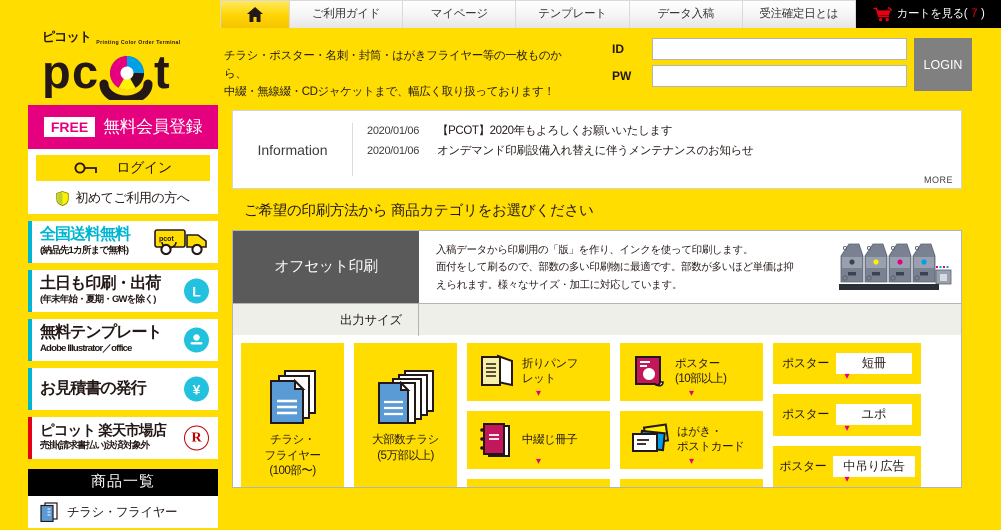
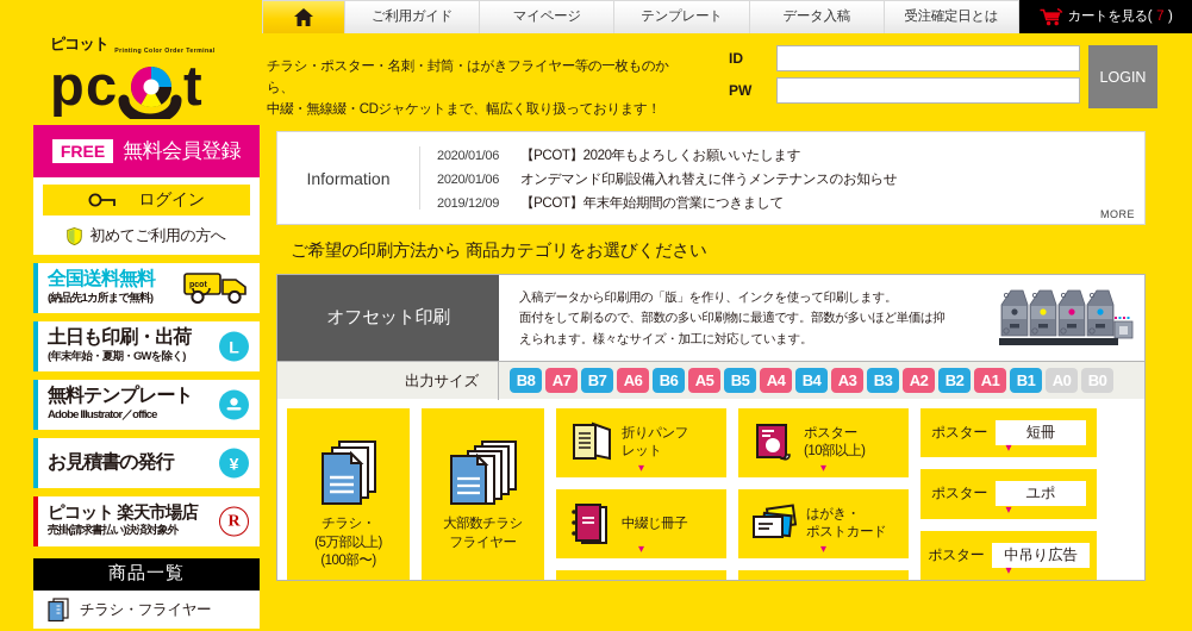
  ご利用ガイド
  マイページ
  テンプレート
  データ入稿
  受注確定日とは
  カートを見る(
  7
  )
  ピコット
  p
  c
  t
  チラシ・ポスター・名刺・封筒・はがきフライヤー等の一枚ものから、
  中綴・無線綴・CDジャケットまで、幅広く取り扱っております！
  ID
  PW
  LOGIN
  FREE
  無料会員登録
  ログイン
  初めてご利用の方へ
  全国送料無料
  (納品先1カ所まで無料)
  土日も印刷・出荷
  (年末年始・夏期・GWを除く)
  L
  無料テンプレート
  Adobe Illustrator／office
  お見積書の発行
  ¥
  ピコット 楽天市場店
  売掛(請求書払い)決済対象外
  R
  商品一覧
  チラシ・フライヤー
  Information
  2020/01/06
  【PCOT】2020年もよろしくお願いいたします
  2020/01/06
  オンデマンド印刷設備入れ替えに伴うメンテナンスのお知らせ
+ 2019/12/09
+ 【PCOT】年末年始期間の営業につきまして
  MORE
  ご希望の印刷方法から 商品カテゴリをお選びください
  オフセット印刷
  入稿データから印刷用の「版」を作り、インクを使って印刷します。
  面付をして刷るので、部数の多い印刷物に最適です。部数が多いほど単価は抑
  えられます。様々なサイズ・加工に対応しています。
  出力サイズ
+ B8
+ A7
+ B7
+ A6
+ B6
+ A5
+ B5
+ A4
+ B4
+ A3
+ B3
+ A2
+ B2
+ A1
+ B1
+ A0
+ B0
  チラシ・
- フライヤー
+ (5万部以上)
  (100部〜)
  大部数チラシ
- (5万部以上)
+ フライヤー
  折りパンフ
  レット
  ▾
  ポスター
  (10部以上)
  ▾
  中綴じ冊子
  ▾
  はがき・
  ポストカード
  ▾
  ポスター
  短冊
  ▾
  ポスター
  ユポ
  ▾
  ポスター
  中吊り広告
  ▾
